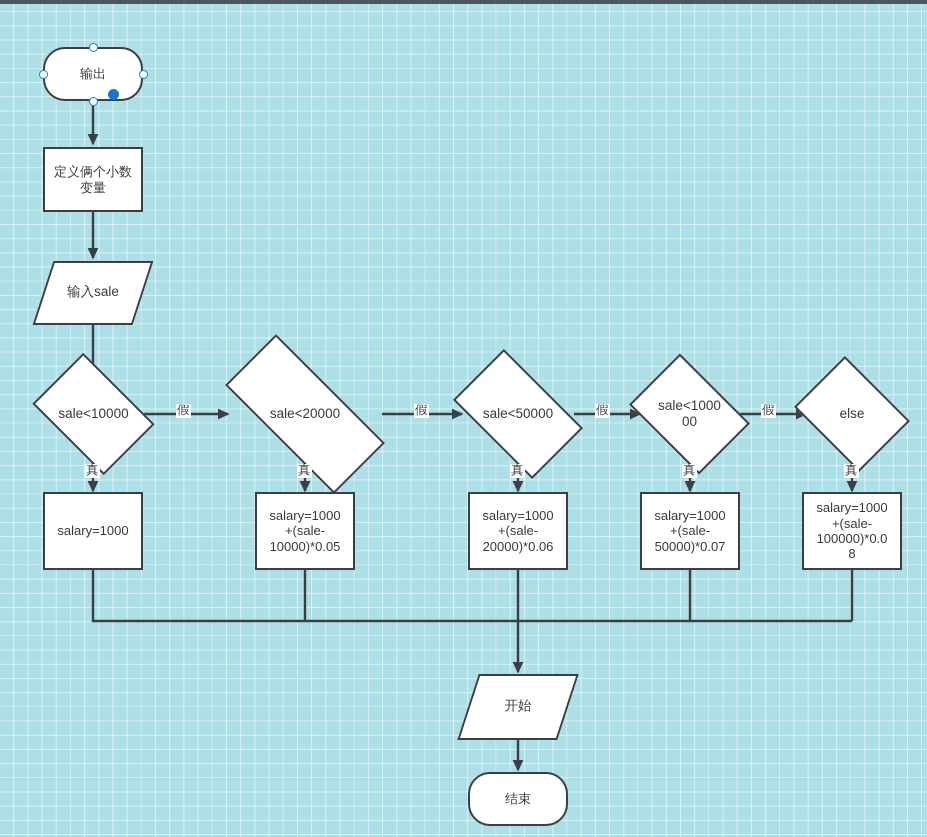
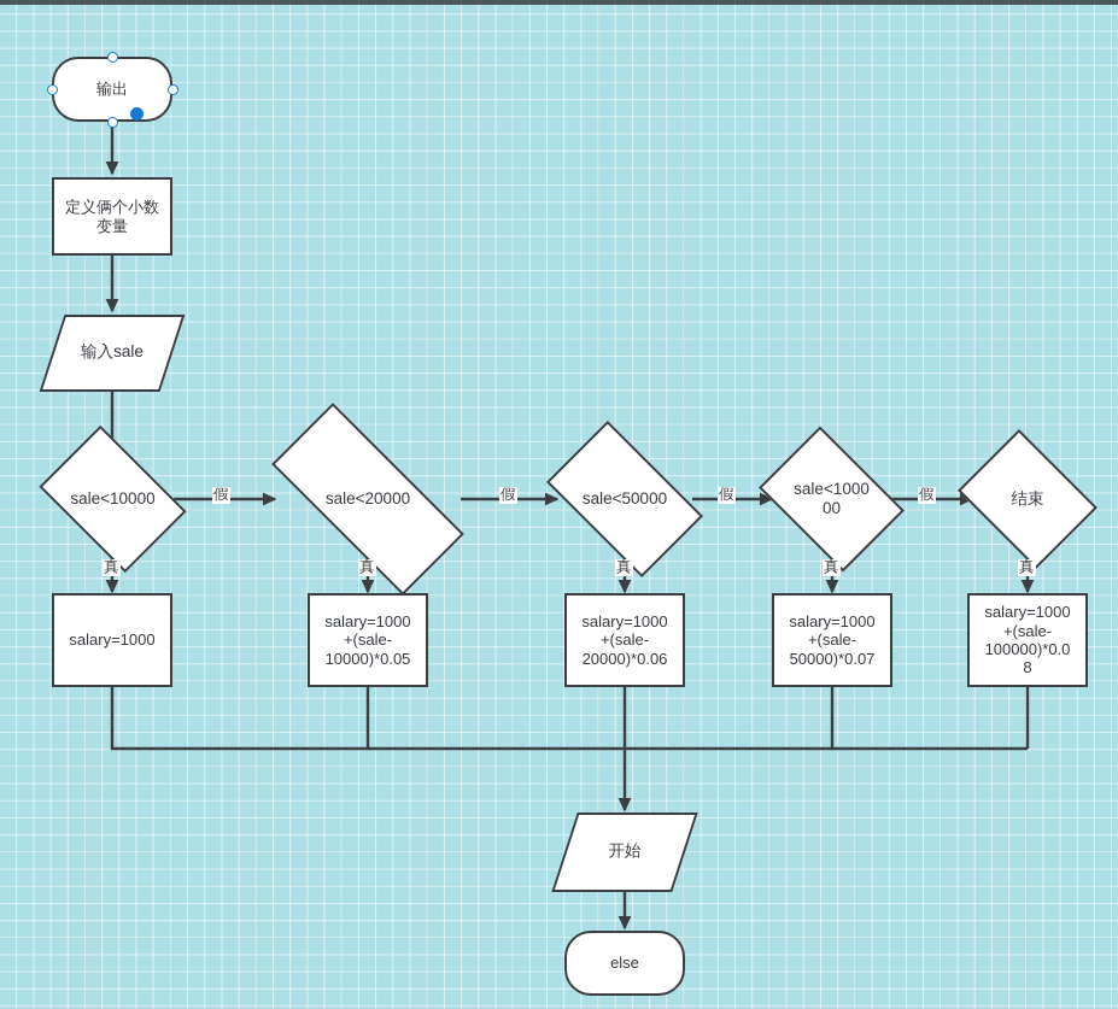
  假
  假
  假
  假
  真
  真
  真
  真
  真
  输出
  定义俩个小数
  变量
  输入sale
  sale<10000
  sale<20000
  sale<50000
  sale<1000
  00
- else
+ 结束
  salary=1000
  salary=1000
  +(sale-
  10000)*0.05
  salary=1000
  +(sale-
  20000)*0.06
  salary=1000
  +(sale-
  50000)*0.07
  salary=1000
  +(sale-
  100000)*0.0
  8
  开始
- 结束
+ else
